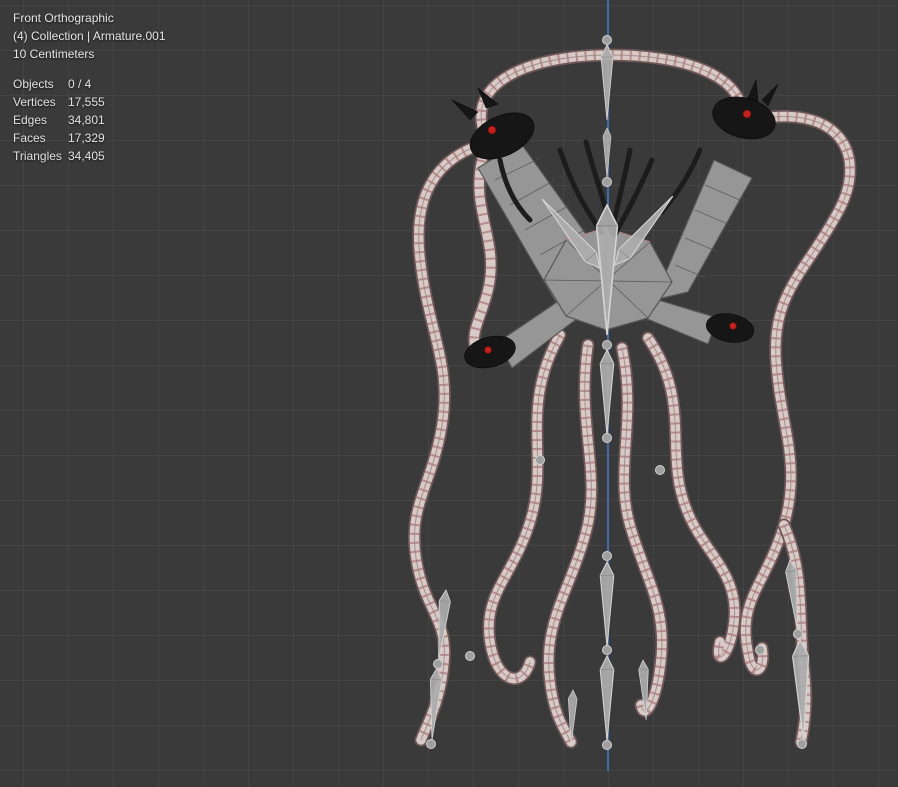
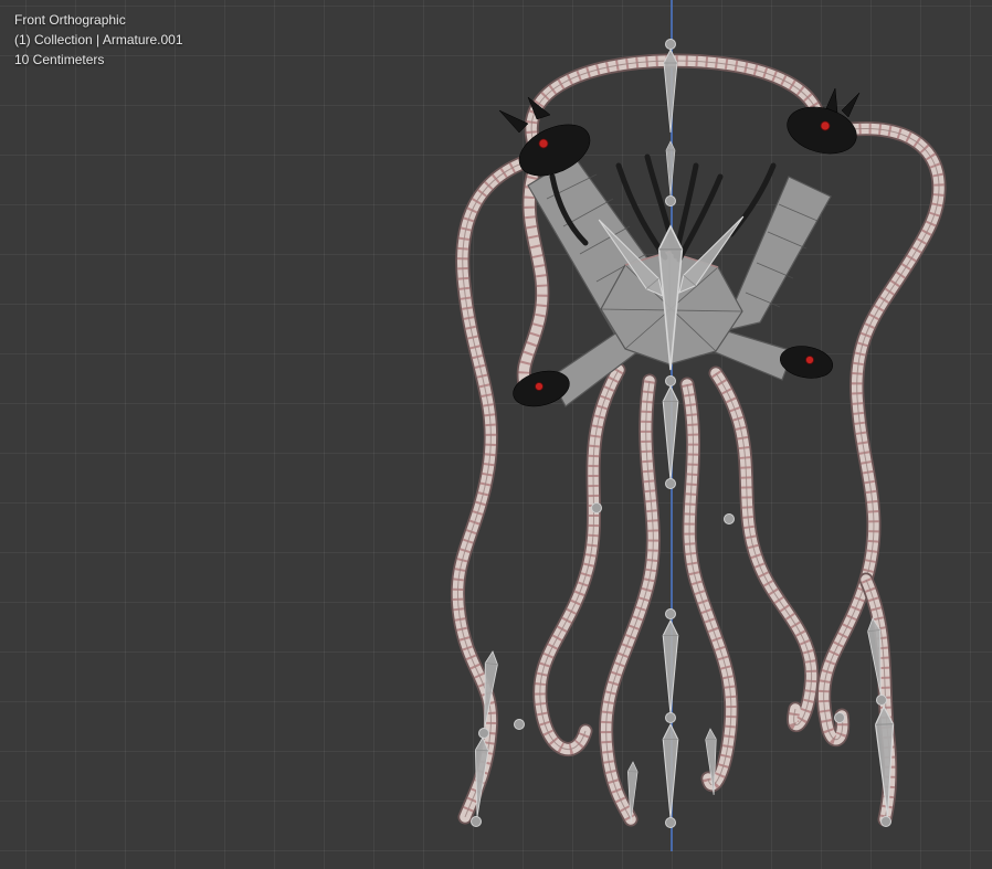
  Front Orthographic
- (4) Collection | Armature.001
+ (1) Collection | Armature.001
  10 Centimeters
- Objects
- 0 / 4
- Vertices
- 17,555
- Edges
- 34,801
- Faces
- 17,329
- Triangles
- 34,405
